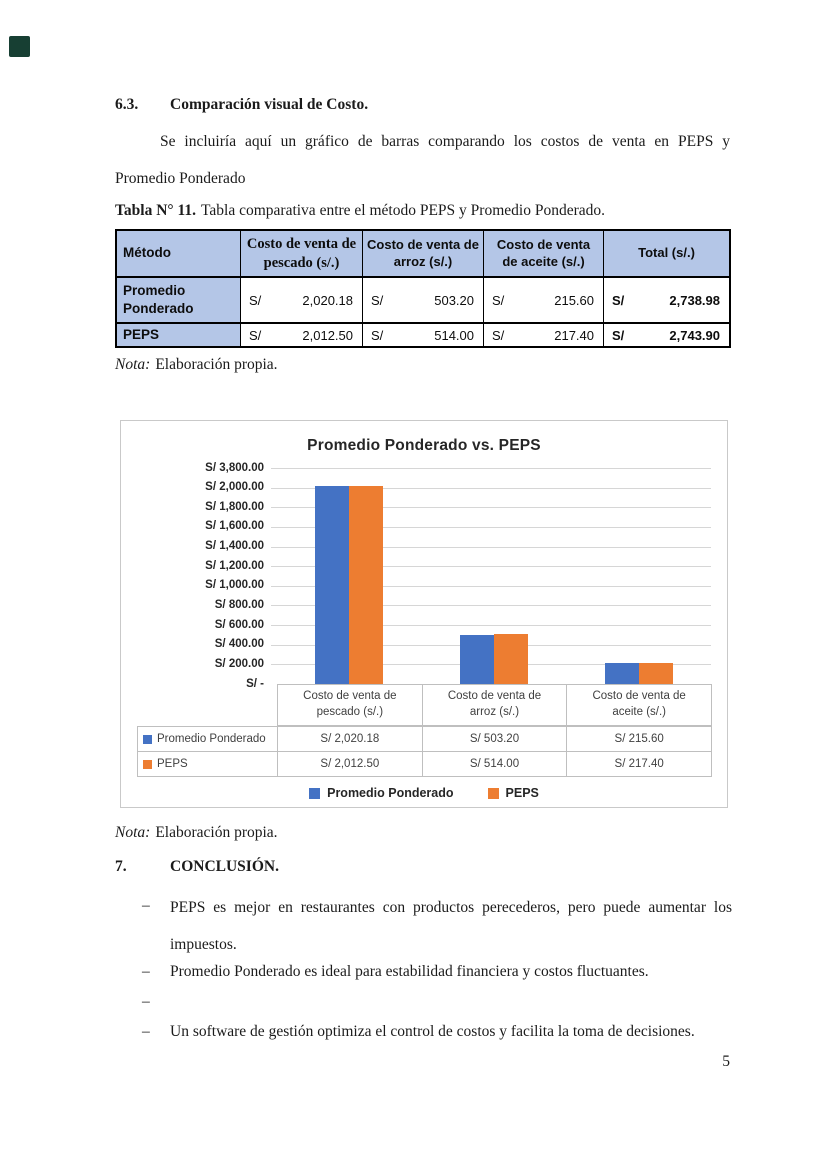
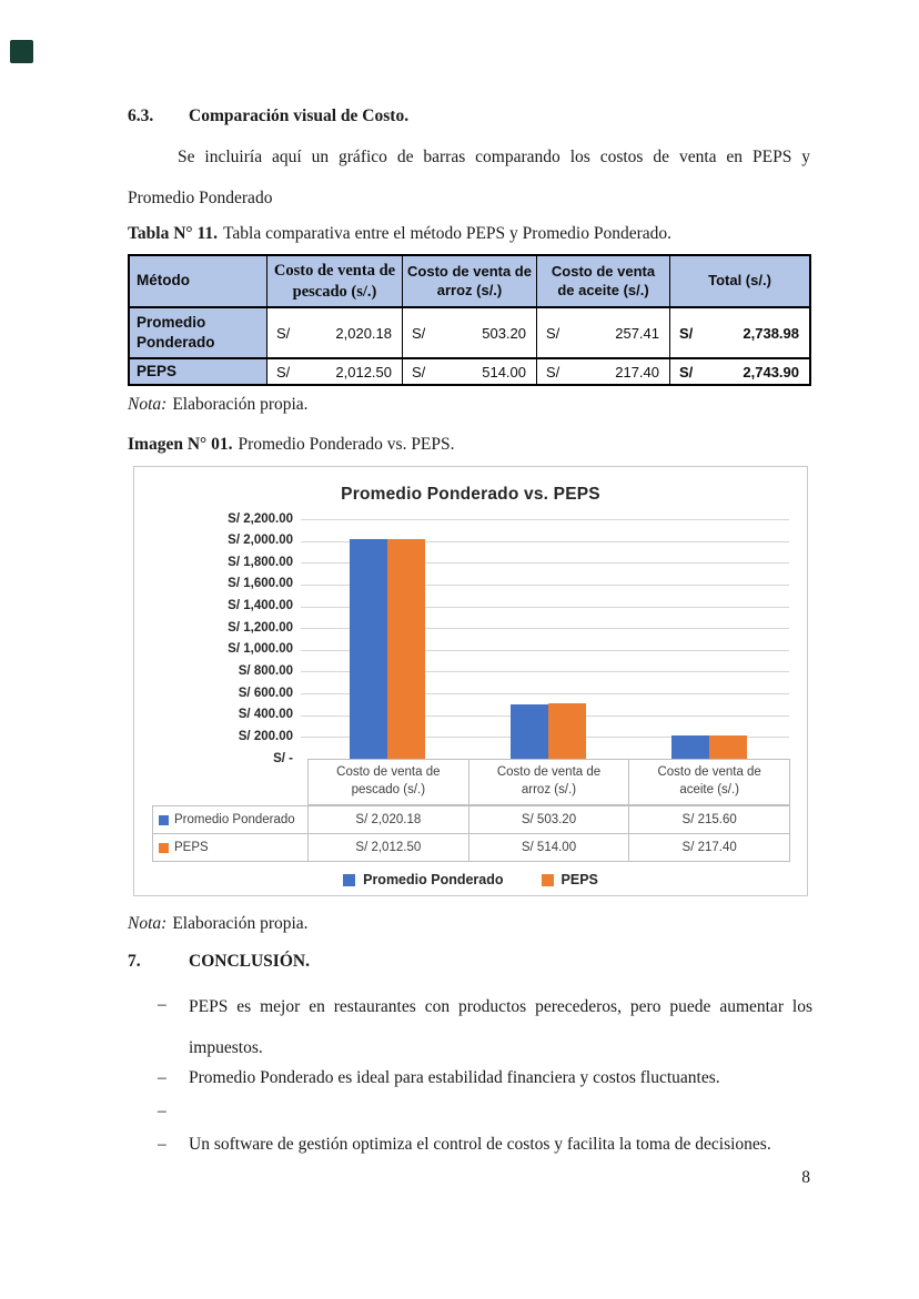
  6.3.
  Comparación visual de Costo.
  Se incluiría aquí un gráfico de barras comparando los costos de venta en PEPS y
  Promedio Ponderado
  Tabla N° 11. Tabla comparativa entre el método PEPS y Promedio Ponderado.
  Método
  Costo de venta de pescado (s/.)
  Costo de venta de arroz (s/.)
  Costo de venta de aceite (s/.)
  Total (s/.)
  Promedio Ponderado
  S/
  2,020.18
  S/
  503.20
  S/
- 215.60
+ 257.41
  S/
  2,738.98
  PEPS
  S/
  2,012.50
  S/
  514.00
  S/
  217.40
  S/
  2,743.90
  Nota: Elaboración propia.
+ Imagen N° 01. Promedio Ponderado vs. PEPS.
  Promedio Ponderado vs. PEPS
- S/ 3,800.00
+ S/ 2,200.00
  S/ 2,000.00
  S/ 1,800.00
  S/ 1,600.00
  S/ 1,400.00
  S/ 1,200.00
  S/ 1,000.00
  S/ 800.00
  S/ 600.00
  S/ 400.00
  S/ 200.00
  S/ -
  Costo de venta de pescado (s/.)
  Costo de venta de arroz (s/.)
  Costo de venta de aceite (s/.)
  Promedio Ponderado
  S/ 2,020.18
  S/ 503.20
  S/ 215.60
  PEPS
  S/ 2,012.50
  S/ 514.00
  S/ 217.40
  Promedio Ponderado
  PEPS
  Nota: Elaboración propia.
  7.
  CONCLUSIÓN.
  –
  PEPS es mejor en restaurantes con productos perecederos, pero puede aumentar los impuestos.
  –
  Promedio Ponderado es ideal para estabilidad financiera y costos fluctuantes.
  –
  –
  Un software de gestión optimiza el control de costos y facilita la toma de decisiones.
- 5
+ 8
